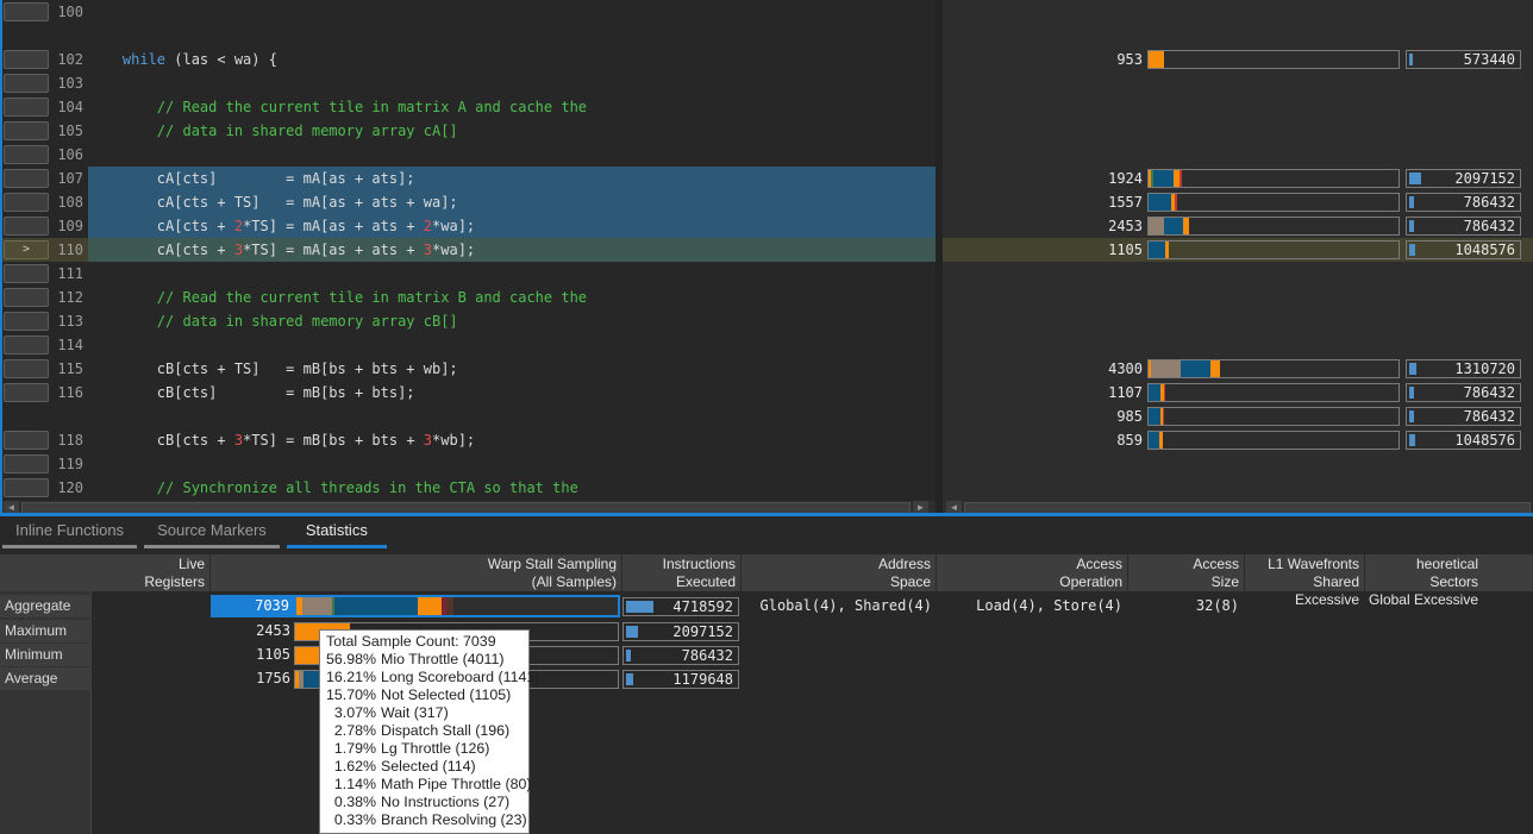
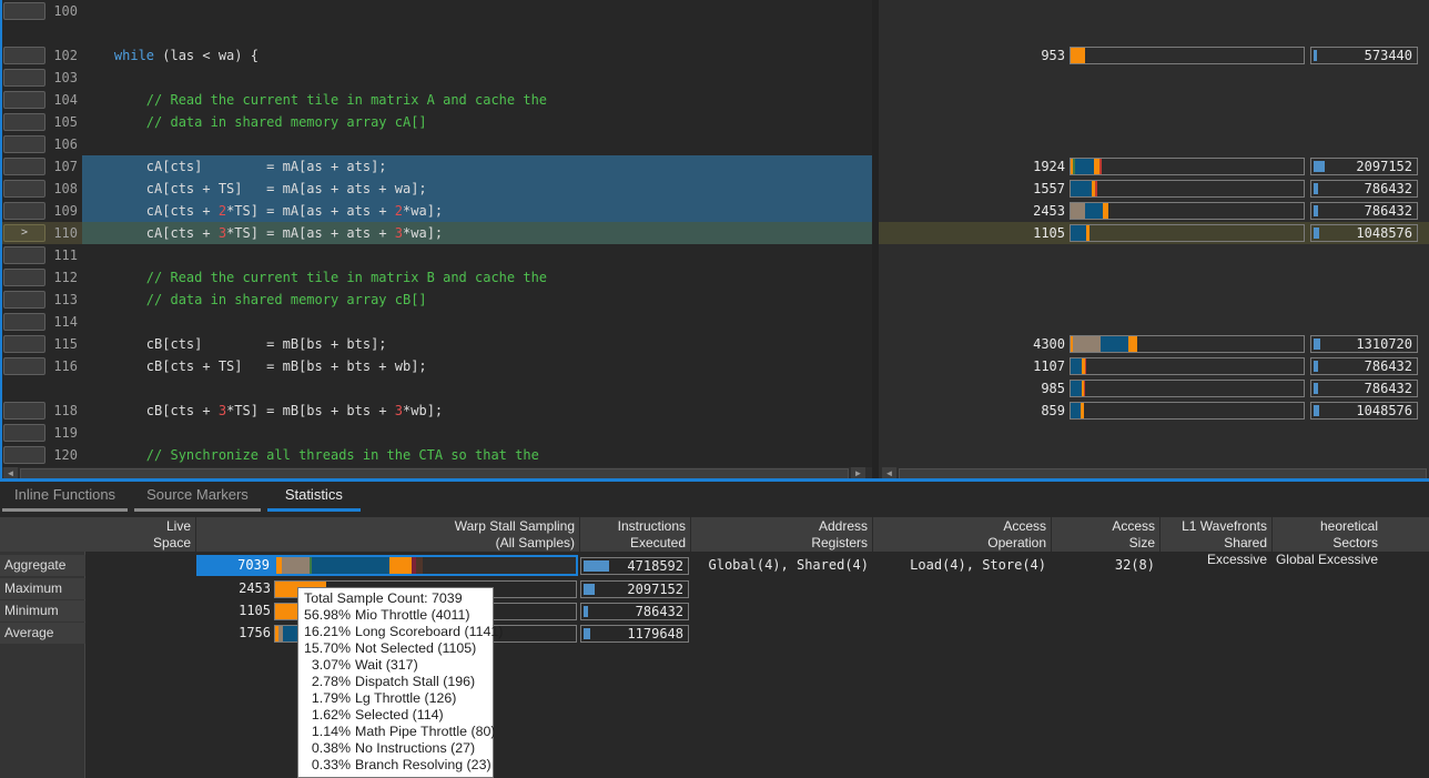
  100
  102
  while (las < wa) {
  103
  104
  // Read the current tile in matrix A and cache the
  105
  // data in shared memory array cA[]
  106
  107
  cA[cts] = mA[as + ats];
  108
  cA[cts + TS] = mA[as + ats + wa];
  109
  cA[cts + 2*TS] = mA[as + ats + 2*wa];
  >
  110
  cA[cts + 3*TS] = mA[as + ats + 3*wa];
  111
  112
  // Read the current tile in matrix B and cache the
  113
  // data in shared memory array cB[]
  114
  115
- cB[cts + TS] = mB[bs + bts + wb];
+ cB[cts] = mB[bs + bts];
  116
- cB[cts] = mB[bs + bts];
+ cB[cts + TS] = mB[bs + bts + wb];
  118
  cB[cts + 3*TS] = mB[bs + bts + 3*wb];
  119
  120
  // Synchronize all threads in the CTA so that the
  953
  573440
  1924
  2097152
  1557
  786432
  2453
  786432
  1105
  1048576
  4300
  1310720
  1107
  786432
  985
  786432
  859
  1048576
  ◄
  ►
  ◄
  Inline Functions
  Source Markers
  Statistics
  Live
- Registers
+ Space
  Warp Stall Sampling
  (All Samples)
  Instructions
  Executed
  Address
- Space
+ Registers
  Access
  Operation
  Access
  Size
  L1 Wavefronts
  Shared Excessive
  heoretical Sectors
  Global Excessive
  Aggregate
  7039
  4718592
  Global(4), Shared(4)
  Load(4), Store(4)
  32(8)
  Maximum
  2453
  2097152
  Minimum
  1105
  786432
  Average
  1756
  1179648
  Total Sample Count: 7039
  56.98% Mio Throttle (4011)
  16.21% Long Scoreboard (1141)
  15.70% Not Selected (1105)
  3.07% Wait (317)
  2.78% Dispatch Stall (196)
  1.79% Lg Throttle (126)
  1.62% Selected (114)
  1.14% Math Pipe Throttle (80)
  0.38% No Instructions (27)
  0.33% Branch Resolving (23)
